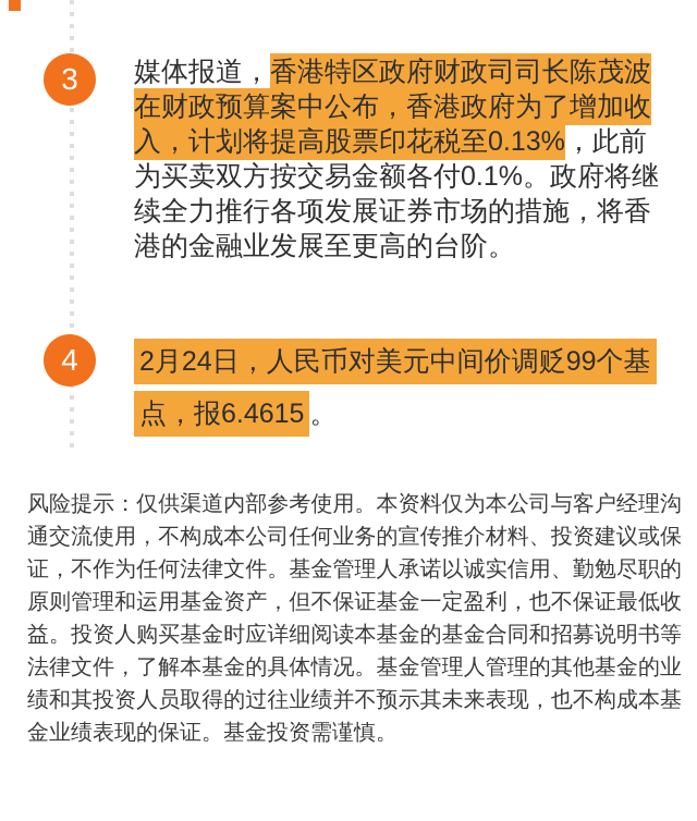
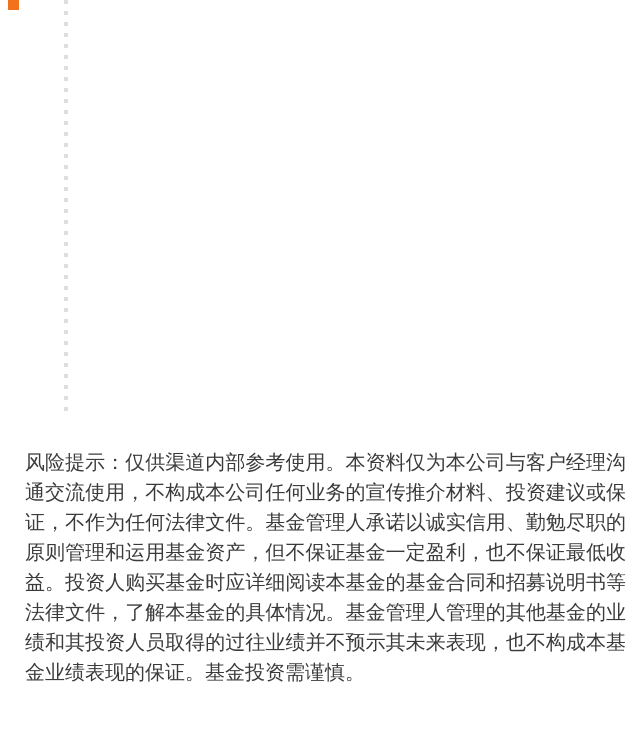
- 3
- 媒体报道，香港特区政府财政司司长陈茂波在财政预算案中公布，香港政府为了增加收入，计划将提高股票印花税至0.13%，此前为买卖双方按交易金额各付0.1%。政府将继续全力推行各项发展证券市场的措施，将香港的金融业发展至更高的台阶。
- 4
- 2月24日，人民币对美元中间价调贬99个基点，报6.4615 。
  风险提示：仅供渠道内部参考使用。本资料仅为本公司与客户经理沟通交流使用，不构成本公司任何业务的宣传推介材料、投资建议或保证，不作为任何法律文件。基金管理人承诺以诚实信用、勤勉尽职的原则管理和运用基金资产，但不保证基金一定盈利，也不保证最低收益。投资人购买基金时应详细阅读本基金的基金合同和招募说明书等法律文件，了解本基金的具体情况。基金管理人管理的其他基金的业绩和其投资人员取得的过往业绩并不预示其未来表现，也不构成本基金业绩表现的保证。基金投资需谨慎。
